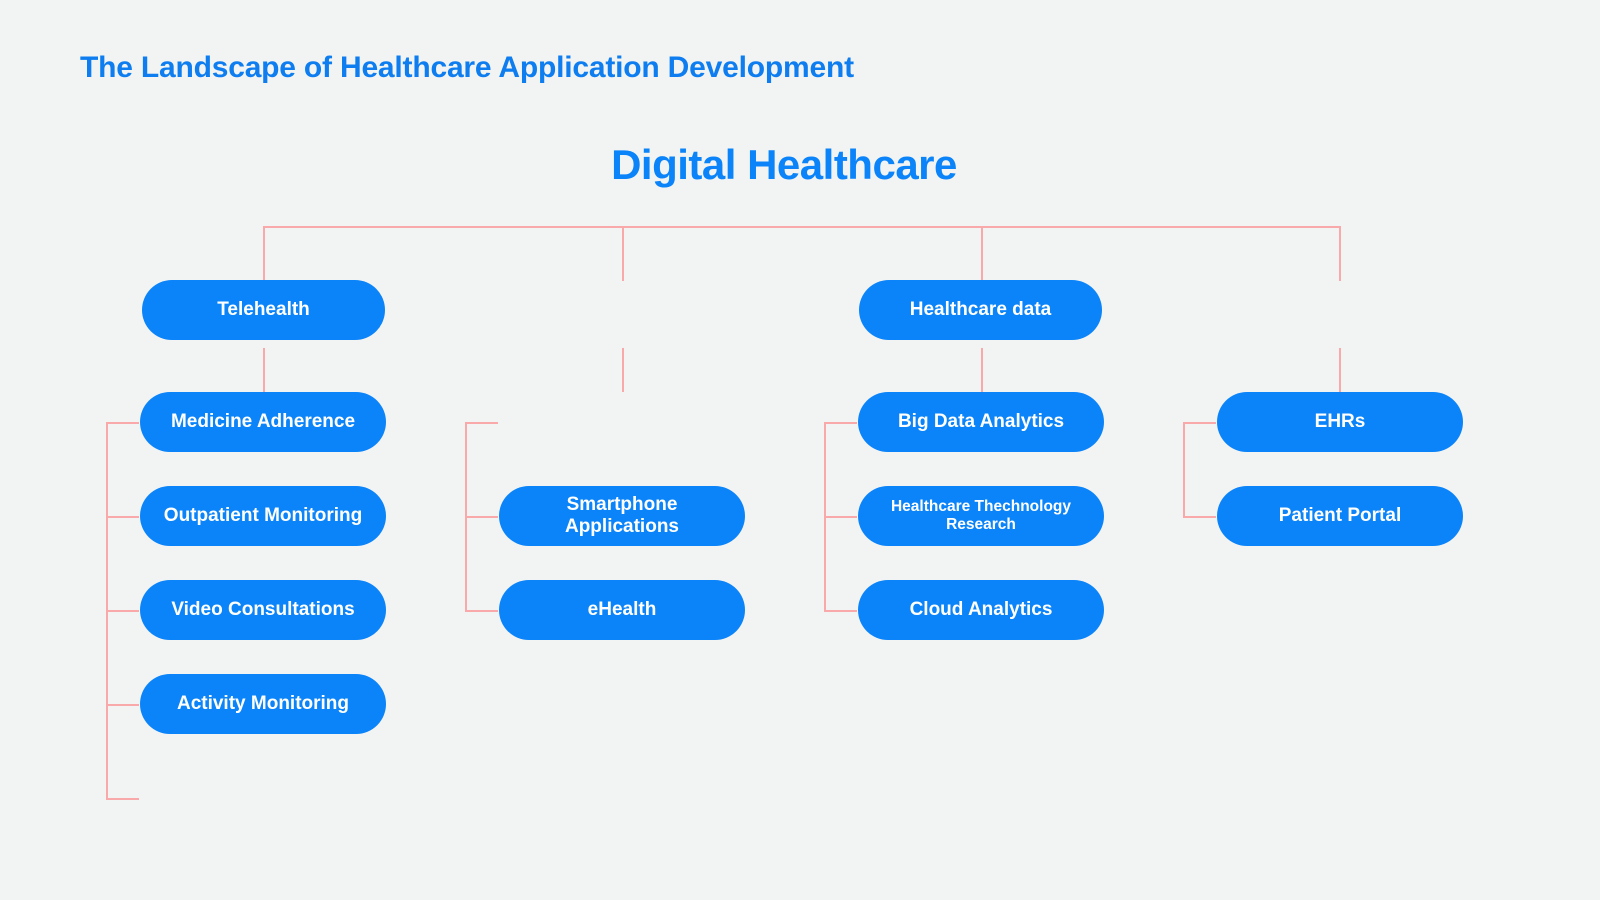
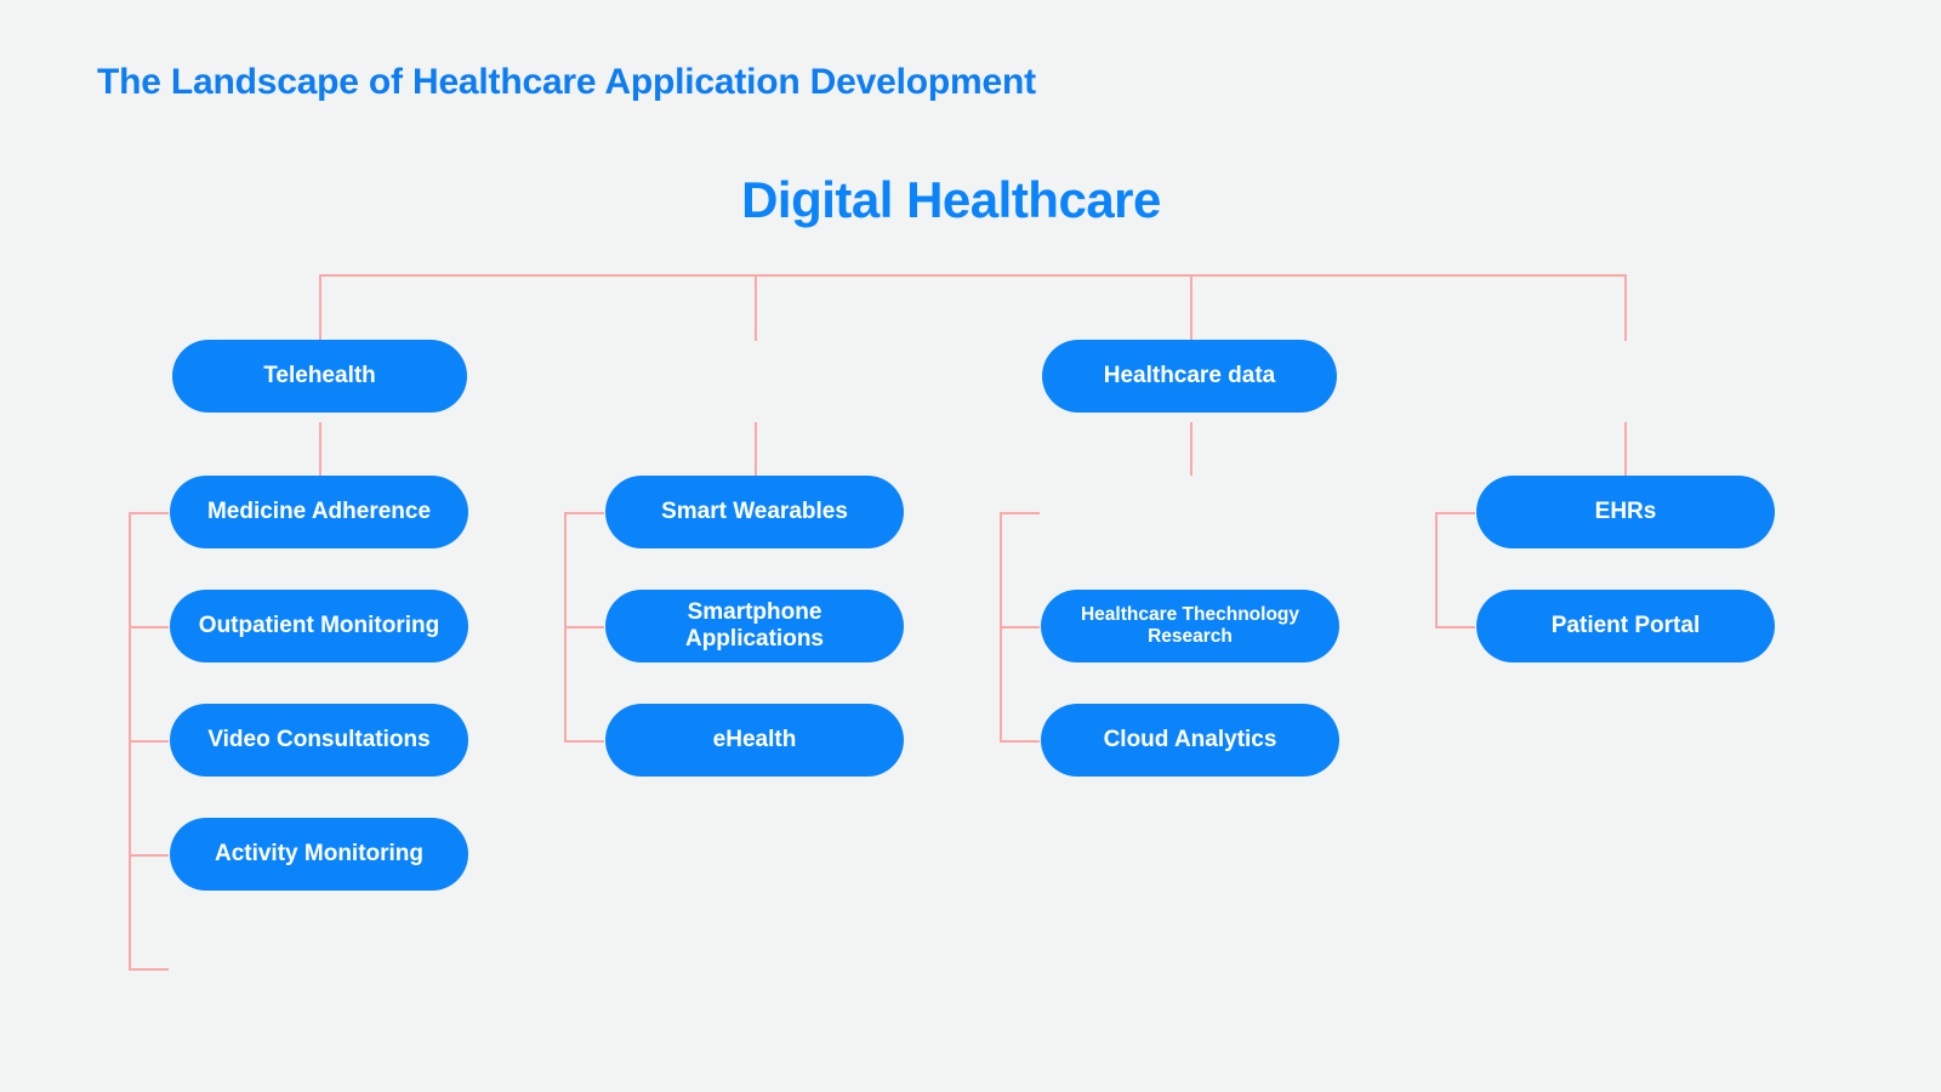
  The Landscape of Healthcare Application Development
  Digital Healthcare
  Telehealth
  Healthcare data
  Medicine Adherence
  Outpatient Monitoring
  Video Consultations
  Activity Monitoring
+ Smart Wearables
  Smartphone Applications
  eHealth
- Big Data Analytics
  Healthcare Thechnology Research
  Cloud Analytics
  EHRs
  Patient Portal
